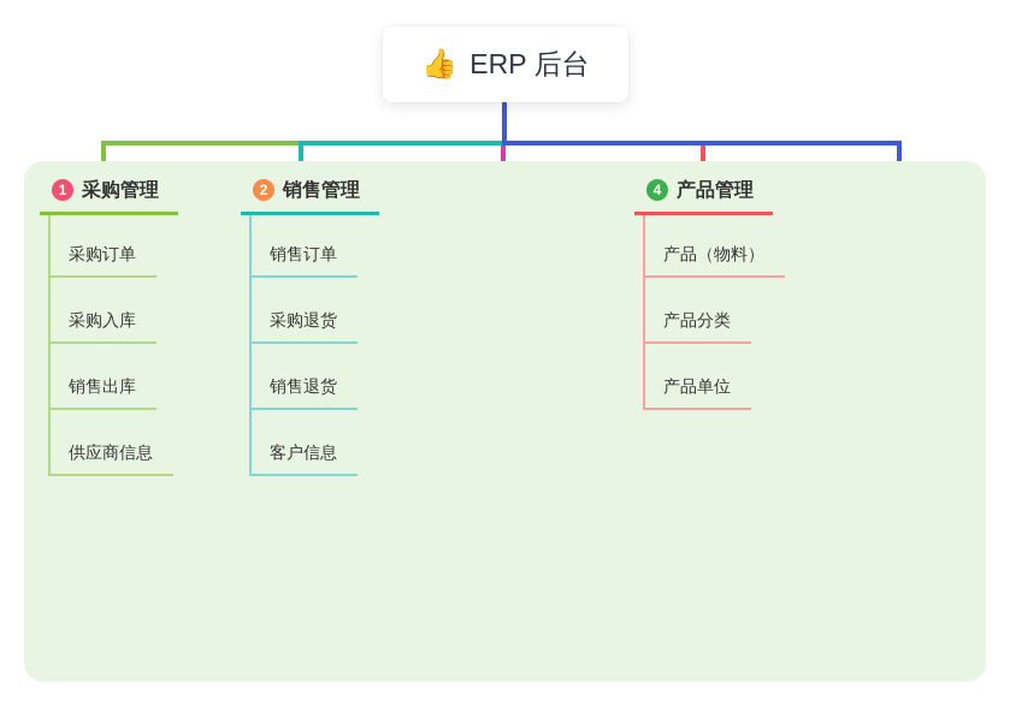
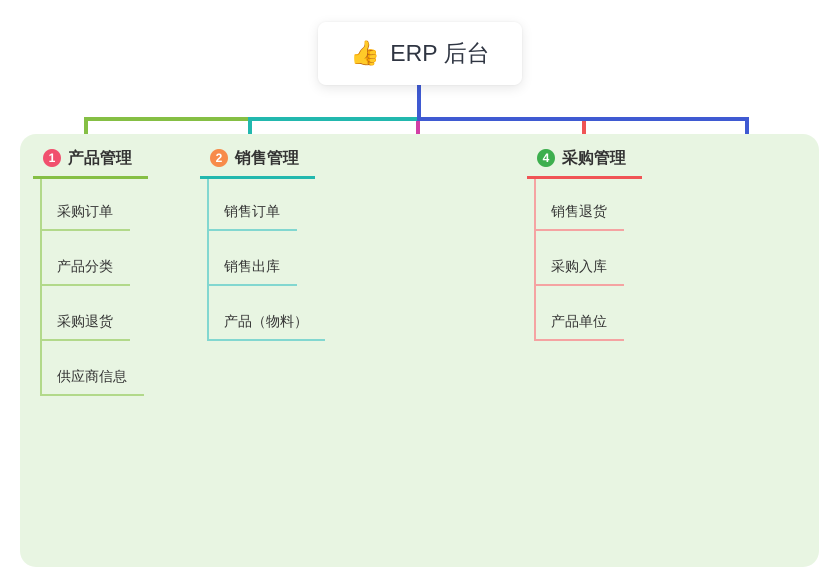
  👍
  ERP 后台
  1
- 采购管理
+ 产品管理
  采购订单
- 采购入库
+ 产品分类
- 销售出库
+ 采购退货
  供应商信息
  2
  销售管理
  销售订单
- 采购退货
+ 销售出库
- 销售退货
+ 产品（物料）
- 客户信息
  4
- 产品管理
+ 采购管理
- 产品（物料）
+ 销售退货
- 产品分类
+ 采购入库
  产品单位
